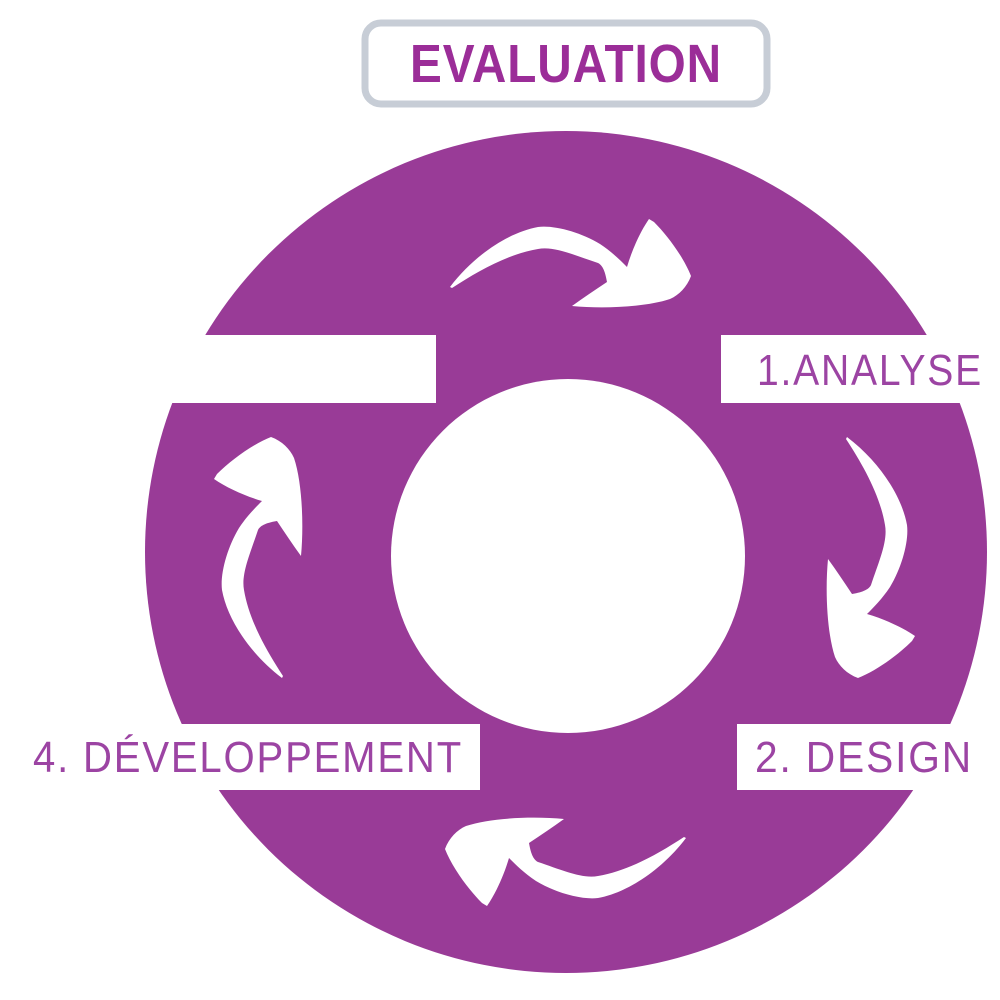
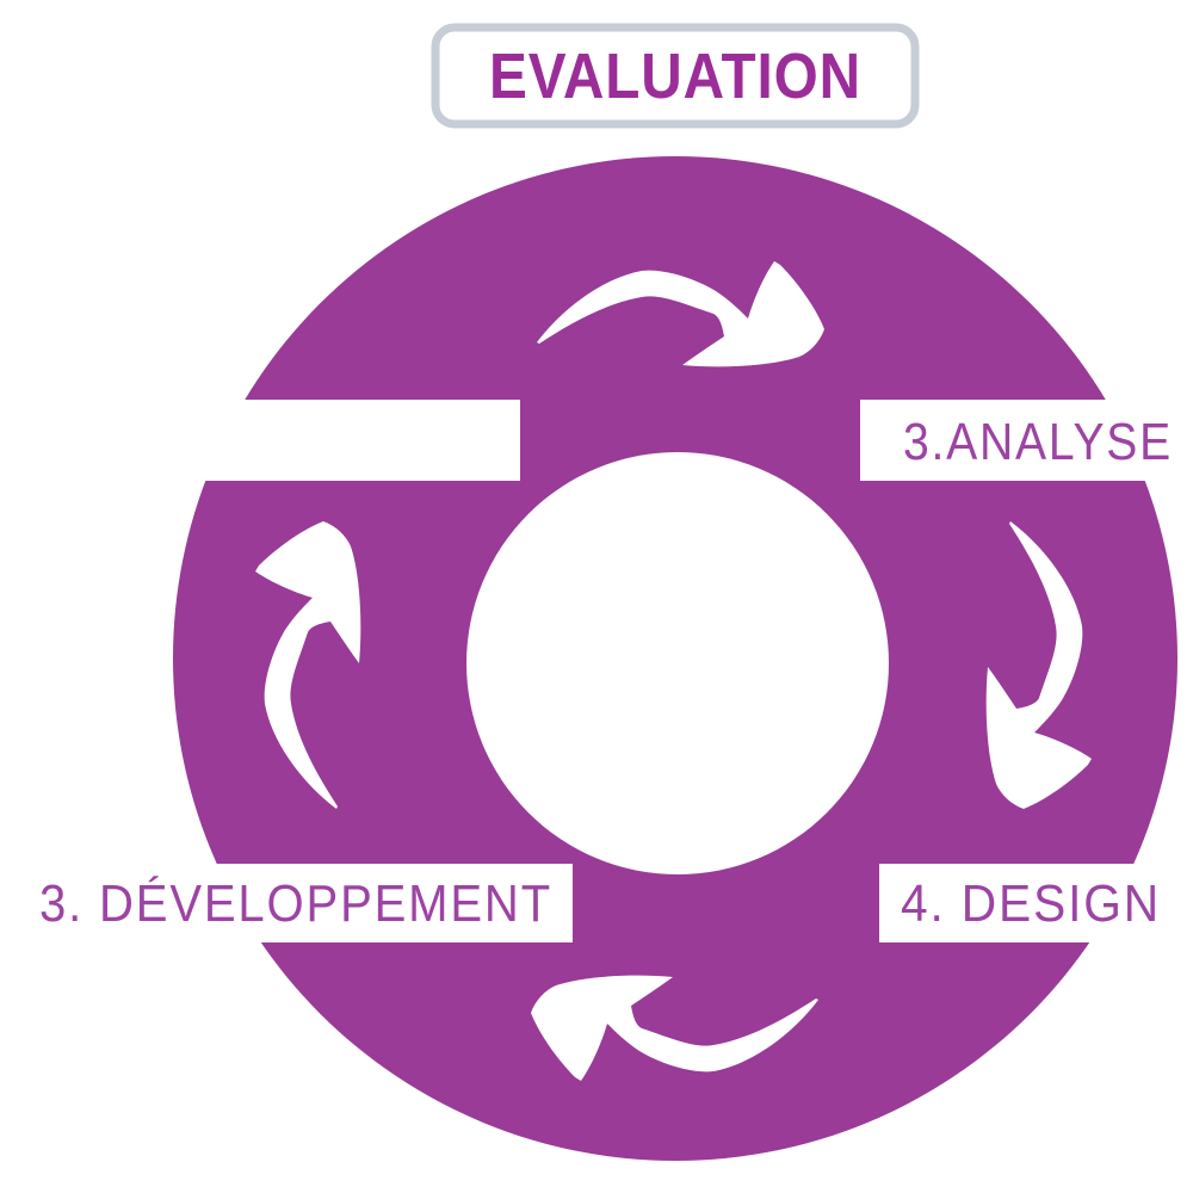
- 1.ANALYSE
+ 3.ANALYSE
- 4. DÉVELOPPEMENT
+ 3. DÉVELOPPEMENT
- 2. DESIGN
+ 4. DESIGN
  EVALUATION
